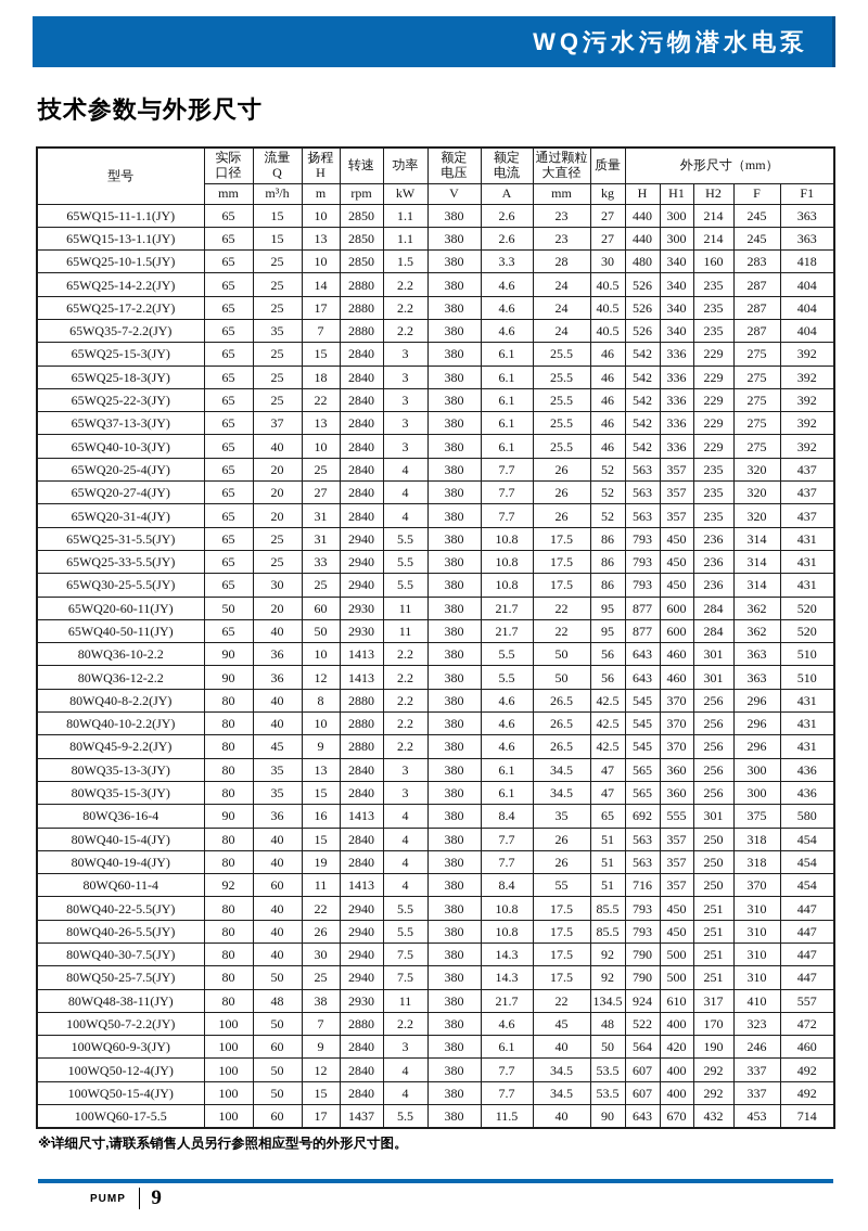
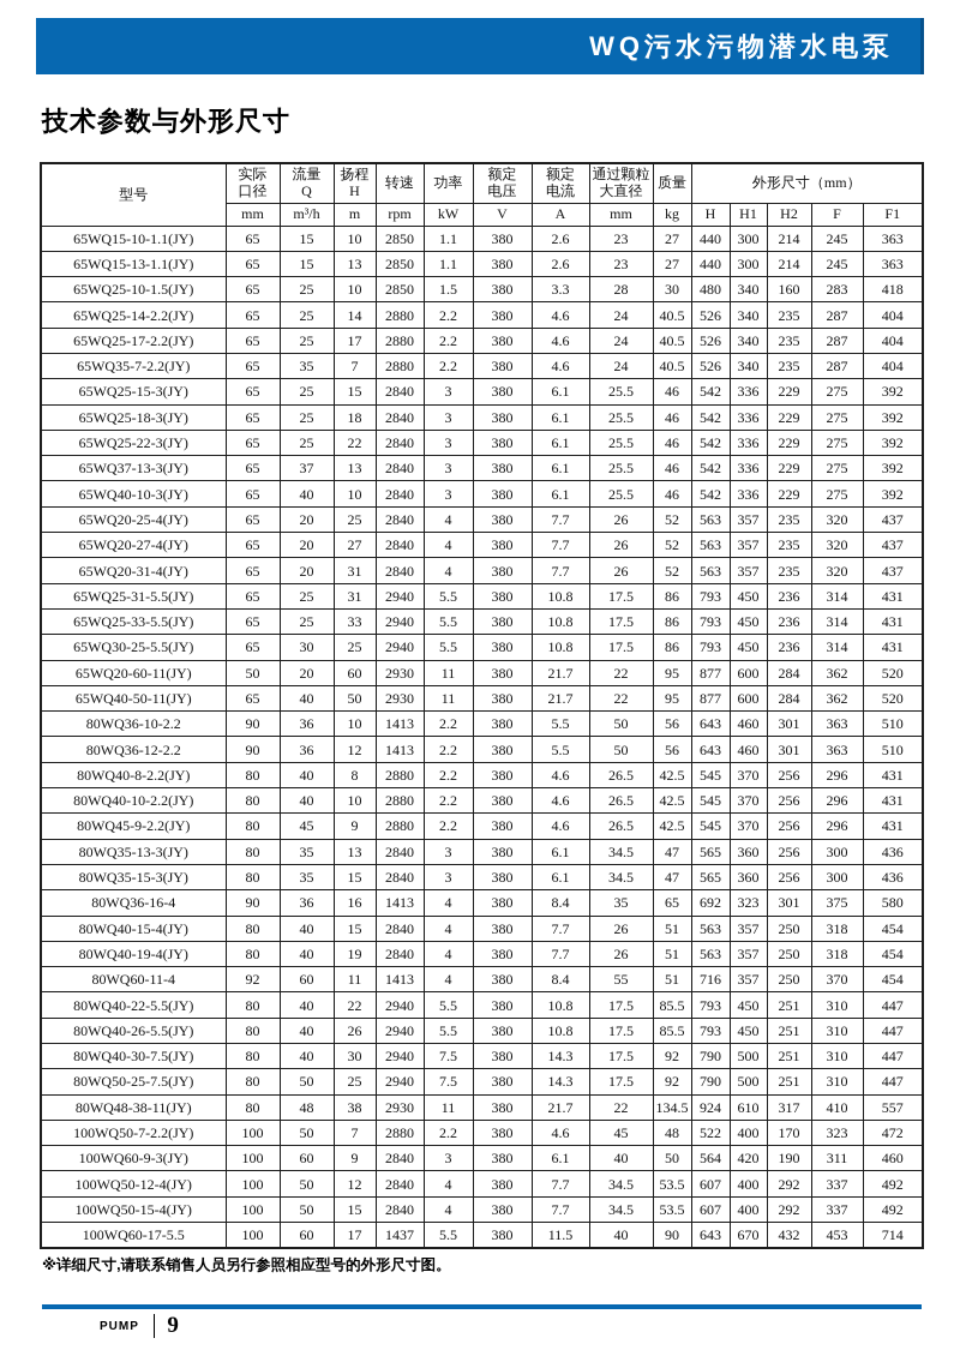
  WQ污水污物潜水电泵
  技术参数与外形尺寸
  型号	实际 口径	流量 Q	扬程 H	转速	功率	额定 电压	额定 电流	通过颗粒 大直径	质量	外形尺寸（mm）
  mm	m³/h	m	rpm	kW	V	A	mm	kg	H	H1	H2	F	F1
- 65WQ15-11-1.1(JY)	65	15	10	2850	1.1	380	2.6	23	27	440	300	214	245	363
+ 65WQ15-10-1.1(JY)	65	15	10	2850	1.1	380	2.6	23	27	440	300	214	245	363
  65WQ15-13-1.1(JY)	65	15	13	2850	1.1	380	2.6	23	27	440	300	214	245	363
  65WQ25-10-1.5(JY)	65	25	10	2850	1.5	380	3.3	28	30	480	340	160	283	418
  65WQ25-14-2.2(JY)	65	25	14	2880	2.2	380	4.6	24	40.5	526	340	235	287	404
  65WQ25-17-2.2(JY)	65	25	17	2880	2.2	380	4.6	24	40.5	526	340	235	287	404
  65WQ35-7-2.2(JY)	65	35	7	2880	2.2	380	4.6	24	40.5	526	340	235	287	404
  65WQ25-15-3(JY)	65	25	15	2840	3	380	6.1	25.5	46	542	336	229	275	392
  65WQ25-18-3(JY)	65	25	18	2840	3	380	6.1	25.5	46	542	336	229	275	392
  65WQ25-22-3(JY)	65	25	22	2840	3	380	6.1	25.5	46	542	336	229	275	392
  65WQ37-13-3(JY)	65	37	13	2840	3	380	6.1	25.5	46	542	336	229	275	392
  65WQ40-10-3(JY)	65	40	10	2840	3	380	6.1	25.5	46	542	336	229	275	392
  65WQ20-25-4(JY)	65	20	25	2840	4	380	7.7	26	52	563	357	235	320	437
  65WQ20-27-4(JY)	65	20	27	2840	4	380	7.7	26	52	563	357	235	320	437
  65WQ20-31-4(JY)	65	20	31	2840	4	380	7.7	26	52	563	357	235	320	437
  65WQ25-31-5.5(JY)	65	25	31	2940	5.5	380	10.8	17.5	86	793	450	236	314	431
  65WQ25-33-5.5(JY)	65	25	33	2940	5.5	380	10.8	17.5	86	793	450	236	314	431
  65WQ30-25-5.5(JY)	65	30	25	2940	5.5	380	10.8	17.5	86	793	450	236	314	431
  65WQ20-60-11(JY)	50	20	60	2930	11	380	21.7	22	95	877	600	284	362	520
  65WQ40-50-11(JY)	65	40	50	2930	11	380	21.7	22	95	877	600	284	362	520
  80WQ36-10-2.2	90	36	10	1413	2.2	380	5.5	50	56	643	460	301	363	510
  80WQ36-12-2.2	90	36	12	1413	2.2	380	5.5	50	56	643	460	301	363	510
  80WQ40-8-2.2(JY)	80	40	8	2880	2.2	380	4.6	26.5	42.5	545	370	256	296	431
  80WQ40-10-2.2(JY)	80	40	10	2880	2.2	380	4.6	26.5	42.5	545	370	256	296	431
  80WQ45-9-2.2(JY)	80	45	9	2880	2.2	380	4.6	26.5	42.5	545	370	256	296	431
  80WQ35-13-3(JY)	80	35	13	2840	3	380	6.1	34.5	47	565	360	256	300	436
  80WQ35-15-3(JY)	80	35	15	2840	3	380	6.1	34.5	47	565	360	256	300	436
- 80WQ36-16-4	90	36	16	1413	4	380	8.4	35	65	692	555	301	375	580
+ 80WQ36-16-4	90	36	16	1413	4	380	8.4	35	65	692	323	301	375	580
  80WQ40-15-4(JY)	80	40	15	2840	4	380	7.7	26	51	563	357	250	318	454
  80WQ40-19-4(JY)	80	40	19	2840	4	380	7.7	26	51	563	357	250	318	454
  80WQ60-11-4	92	60	11	1413	4	380	8.4	55	51	716	357	250	370	454
  80WQ40-22-5.5(JY)	80	40	22	2940	5.5	380	10.8	17.5	85.5	793	450	251	310	447
  80WQ40-26-5.5(JY)	80	40	26	2940	5.5	380	10.8	17.5	85.5	793	450	251	310	447
  80WQ40-30-7.5(JY)	80	40	30	2940	7.5	380	14.3	17.5	92	790	500	251	310	447
  80WQ50-25-7.5(JY)	80	50	25	2940	7.5	380	14.3	17.5	92	790	500	251	310	447
  80WQ48-38-11(JY)	80	48	38	2930	11	380	21.7	22	134.5	924	610	317	410	557
  100WQ50-7-2.2(JY)	100	50	7	2880	2.2	380	4.6	45	48	522	400	170	323	472
- 100WQ60-9-3(JY)	100	60	9	2840	3	380	6.1	40	50	564	420	190	246	460
+ 100WQ60-9-3(JY)	100	60	9	2840	3	380	6.1	40	50	564	420	190	311	460
  100WQ50-12-4(JY)	100	50	12	2840	4	380	7.7	34.5	53.5	607	400	292	337	492
  100WQ50-15-4(JY)	100	50	15	2840	4	380	7.7	34.5	53.5	607	400	292	337	492
  100WQ60-17-5.5	100	60	17	1437	5.5	380	11.5	40	90	643	670	432	453	714
  ※详细尺寸,请联系销售人员另行参照相应型号的外形尺寸图。
  PUMP
  9
